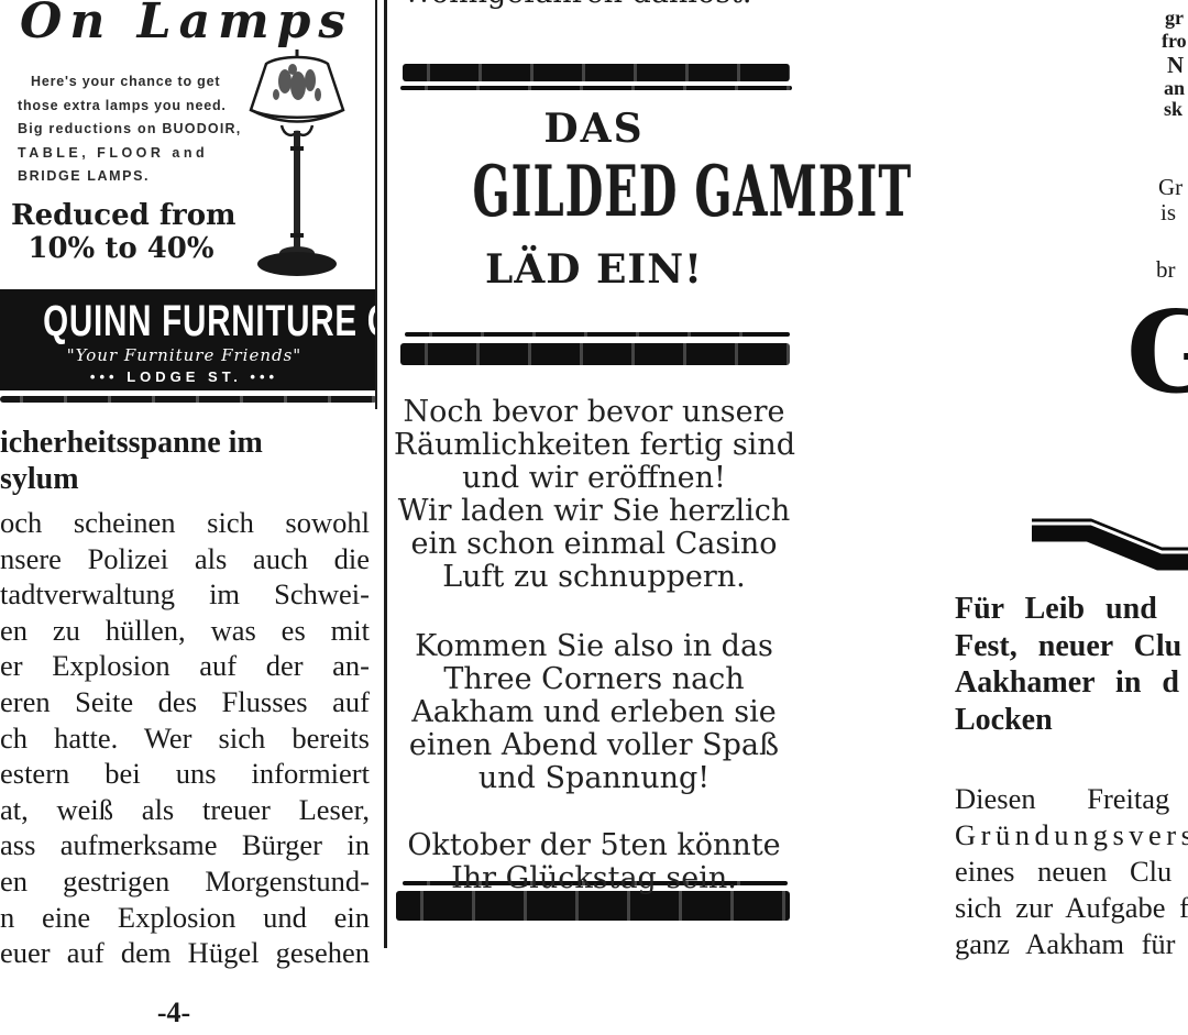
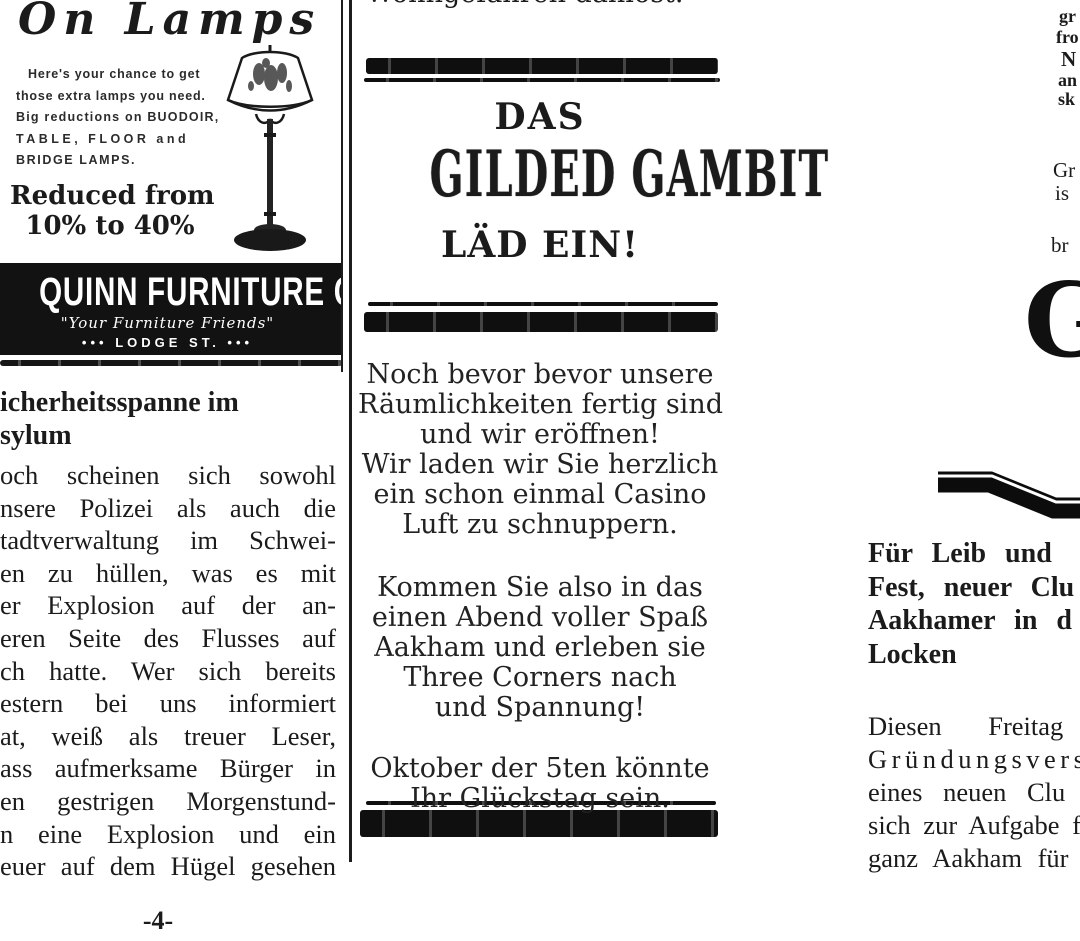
  On Lamps
  Here's your chance to get
  those extra lamps you need.
  Big reductions on BUODOIR,
  TABLE, FLOOR and
  BRIDGE LAMPS.
  Reduced from
  10% to 40%
  QUINN FURNITURE CO.
  "Your Furniture Friends"
  ••• LODGE ST. •••
  icherheitsspanne im
  sylum
  och scheinen sich sowohl
  nsere Polizei als auch die
  tadtverwaltung im Schwei-
  en zu hüllen, was es mit
  er Explosion auf der an-
  eren Seite des Flusses auf
  ch hatte. Wer sich bereits
  estern bei uns informiert
  at, weiß als treuer Leser,
  ass aufmerksame Bürger in
  en gestrigen Morgenstund-
  n eine Explosion und ein
  euer auf dem Hügel gesehen
  DAS
  GILDED GAMBIT
  LÄD EIN!
  Noch bevor bevor unsere
  Räumlichkeiten fertig sind
  und wir eröffnen!
  Wir laden wir Sie herzlich
  ein schon einmal Casino
  Luft zu schnuppern.
  Kommen Sie also in das
- Three Corners nach
+ einen Abend voller Spaß
  Aakham und erleben sie
- einen Abend voller Spaß
+ Three Corners nach
  und Spannung!
  Oktober der 5ten könnte
  Ihr Glückstag sein.
  gr
  fro
  N
  an
  sk
  Gr
  is
  br
  G
  Für Leib und
  Fest, neuer Clu
  Aakhamer in d
  Locken
  Diesen Freitag
  Gründungsver
  eines neuen Clu
  sich zur Aufgabe f
  ganz Aakham für
  -4-
